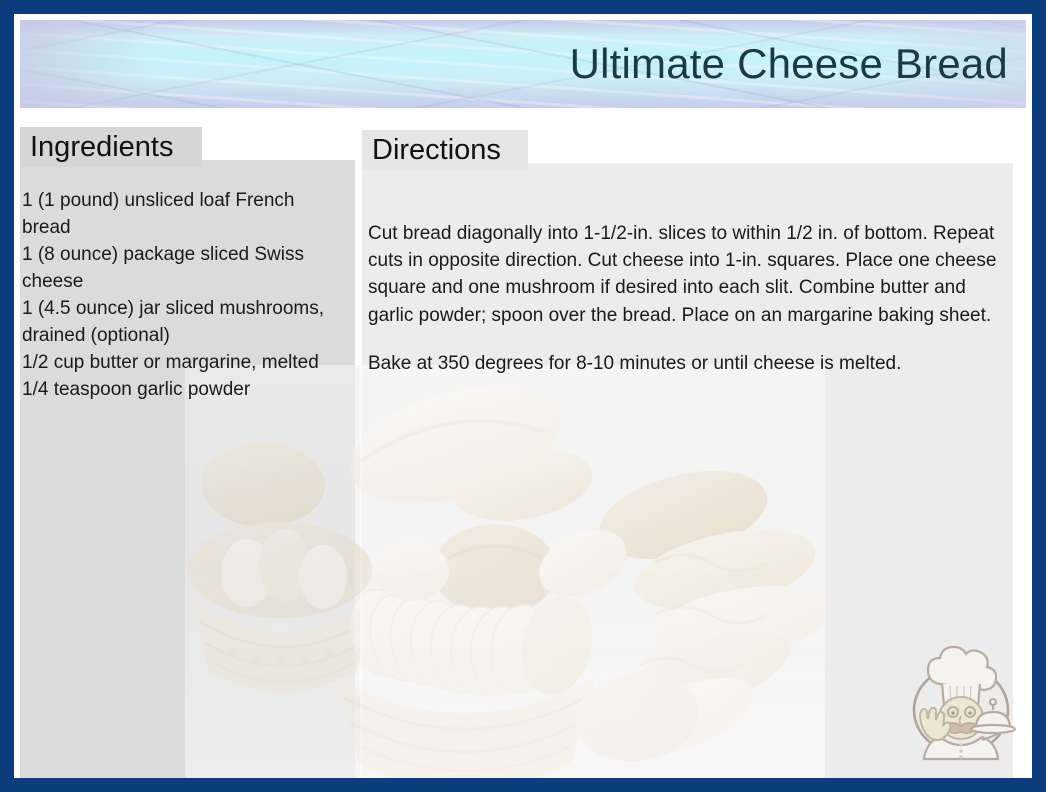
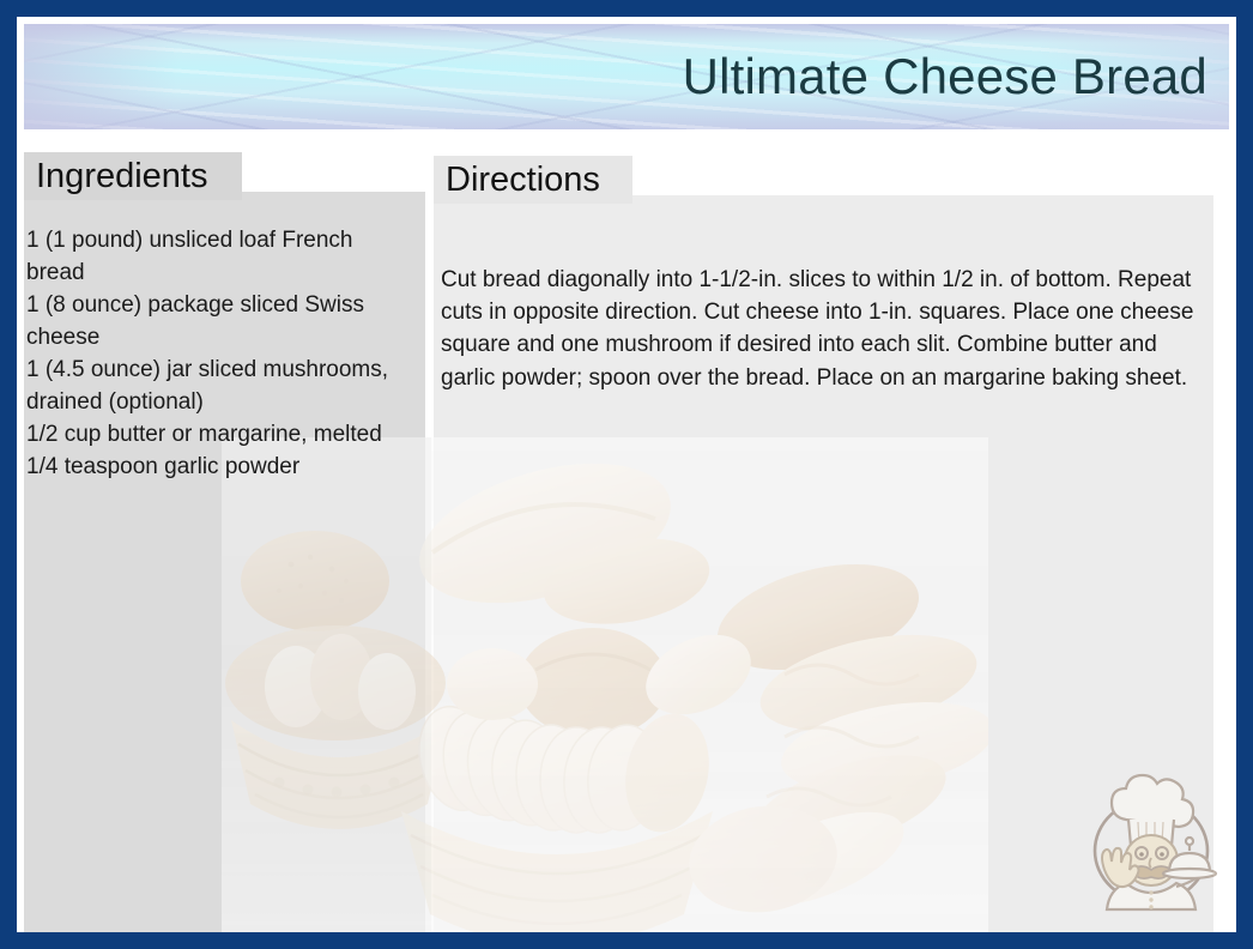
  Ultimate Cheese Bread
  Ingredients
  Directions
  1 (1 pound) unsliced loaf French bread
  1 (8 ounce) package sliced Swiss cheese
  1 (4.5 ounce) jar sliced mushrooms, drained (optional)
  1/2 cup butter or margarine, melted
  1/4 teaspoon garlic powder
  Cut bread diagonally into 1-1/2-in. slices to within 1/2 in. of bottom. Repeat cuts in opposite direction. Cut cheese into 1-in. squares. Place one cheese square and one mushroom if desired into each slit. Combine butter and garlic powder; spoon over the bread. Place on an margarine baking sheet.
- Bake at 350 degrees for 8-10 minutes or until cheese is melted.
